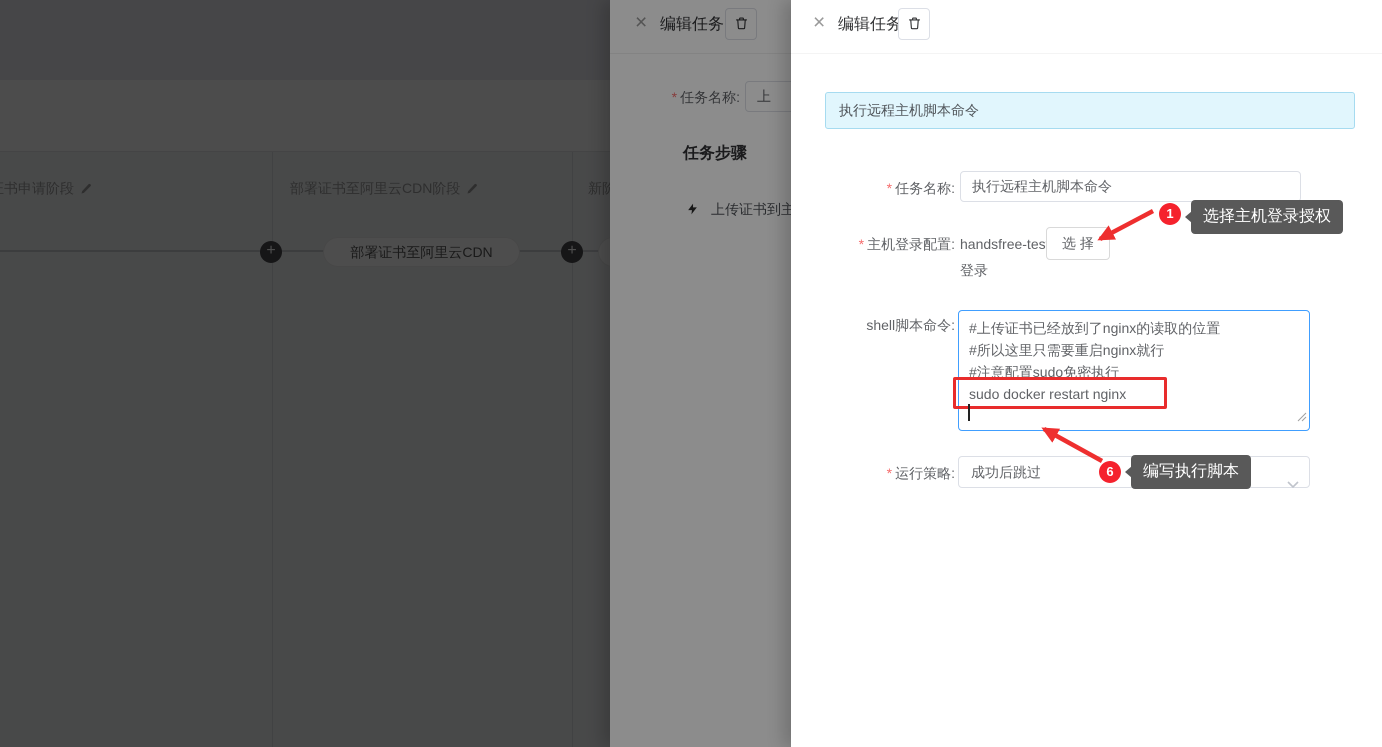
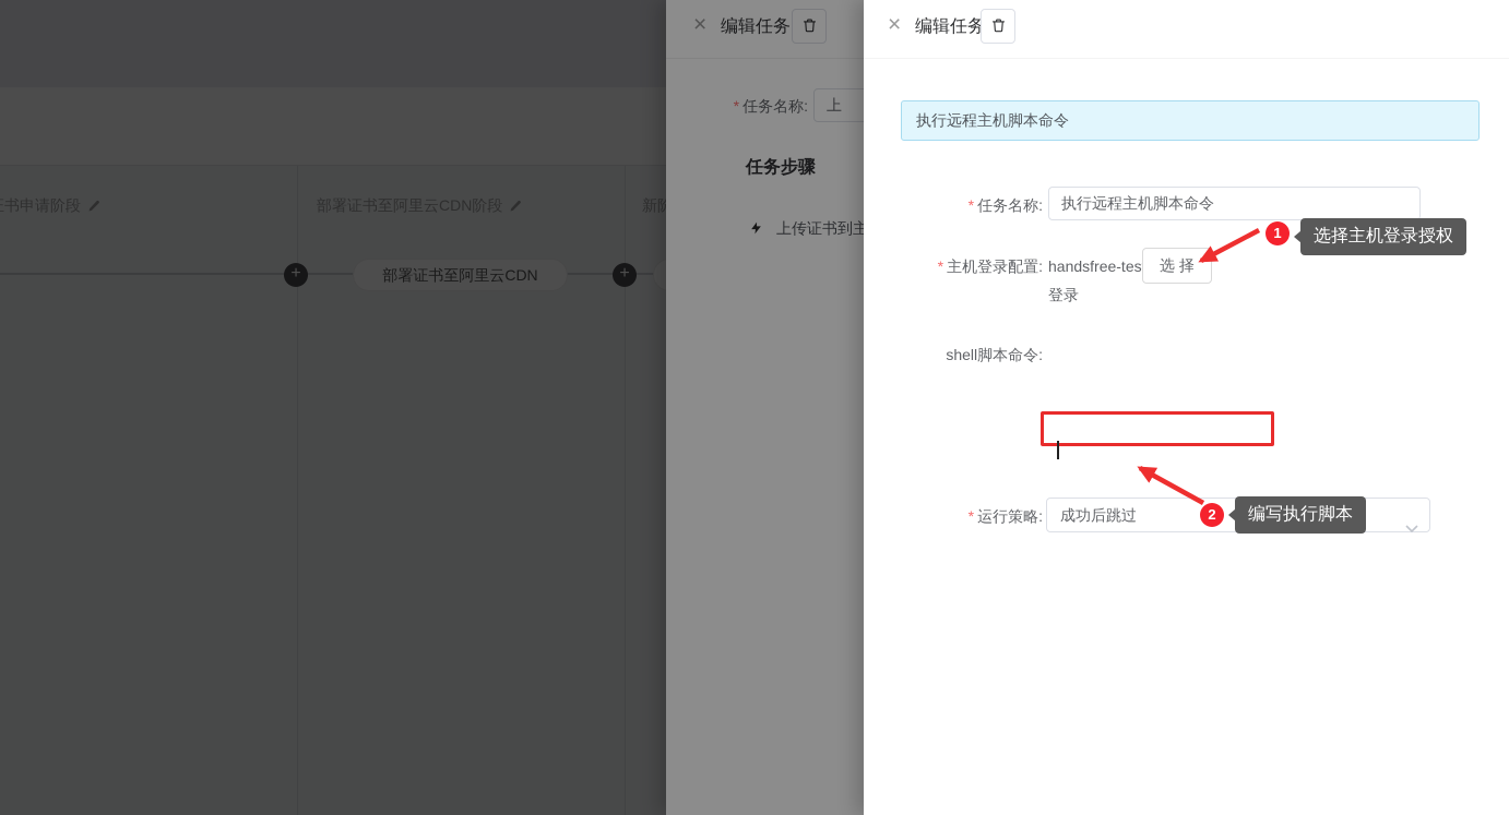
  书申请阶段
  部署证书至阿里云CDN阶段
  部署证书至阿里云CDN
  +
  +
  ×
  编辑任务
  * 任务名称:
  上
  任务步骤
  上传证书到主
  ×
  编辑任务
  执行远程主机脚本命令
  * 任务名称:
  执行远程主机脚本命令
  * 主机登录配置:
  handsfree-tes
  登录
  选 择
  shell脚本命令:
- #上传证书已经放到了nginx的读取的位置
- #所以这里只需要重启nginx就行
- #注意配置sudo免密执行
- sudo docker restart nginx
  * 运行策略:
  成功后跳过
  1
  选择主机登录授权
- 6
+ 2
  编写执行脚本
